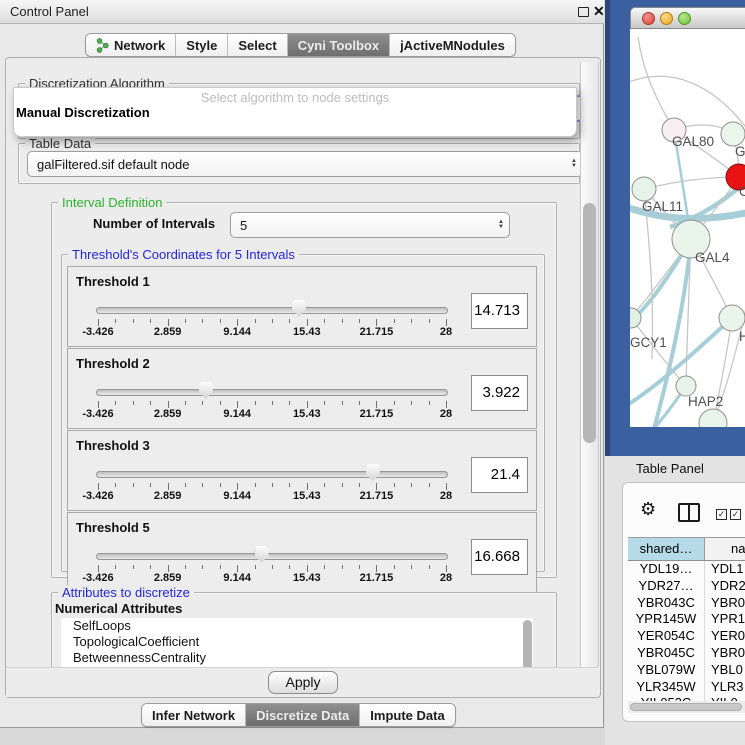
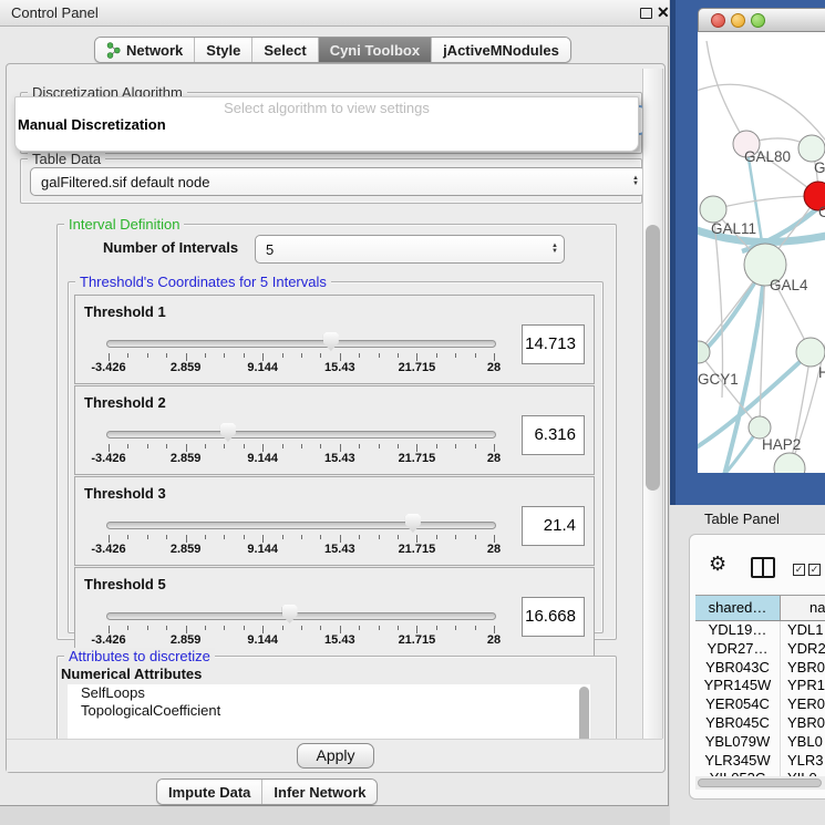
  Control Panel
  ✕
  Network
  Style
  Select
  Cyni Toolbox
  jActiveMNodules
  Discretization Algorithm
  Table Data
  galFiltered.sif default node
  Interval Definition
  Number of Intervals
  5
  Threshold's Coordinates for 5 Intervals
  Threshold 1
  -3.426
  2.859
  9.144
  15.43
  21.715
  28
  14.713
  Threshold 2
  -3.426
  2.859
  9.144
  15.43
  21.715
  28
- 3.922
+ 6.316
  Threshold 3
  -3.426
  2.859
  9.144
  15.43
  21.715
  28
  21.4
  Threshold 5
  -3.426
  2.859
  9.144
  15.43
  21.715
  28
  16.668
  Attributes to discretize
  Numerical Attributes
  SelfLoops
  TopologicalCoefficient
- BetweennessCentrality
  Apply
- Infer Network
+ Impute Data
- Discretize Data
- Impute Data
+ Infer Network
- Select algorithm to node settings
+ Select algorithm to view settings
  Manual Discretization
  GAL80
  C
  GAL11
  GAL4
  GCY1
  H
  HAP2
  Table Panel
  ⚙
  ✓
  ✓
  shared…
  na
  YDL19…
  YDL1
  YDR27…
  YDR2
  YBR043C
  YBR0
  YPR145W
  YPR1
  YER054C
  YER0
  YBR045C
  YBR0
  YBL079W
  YBL0
  YLR345W
  YLR3
